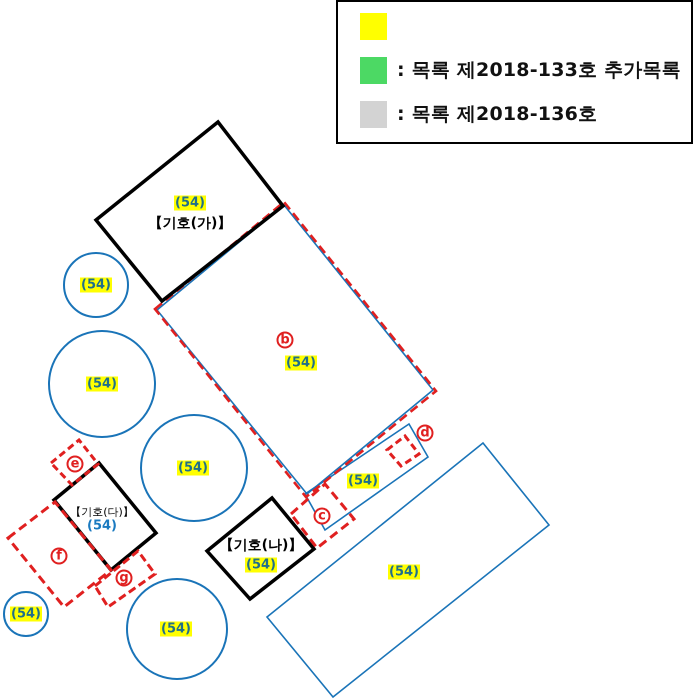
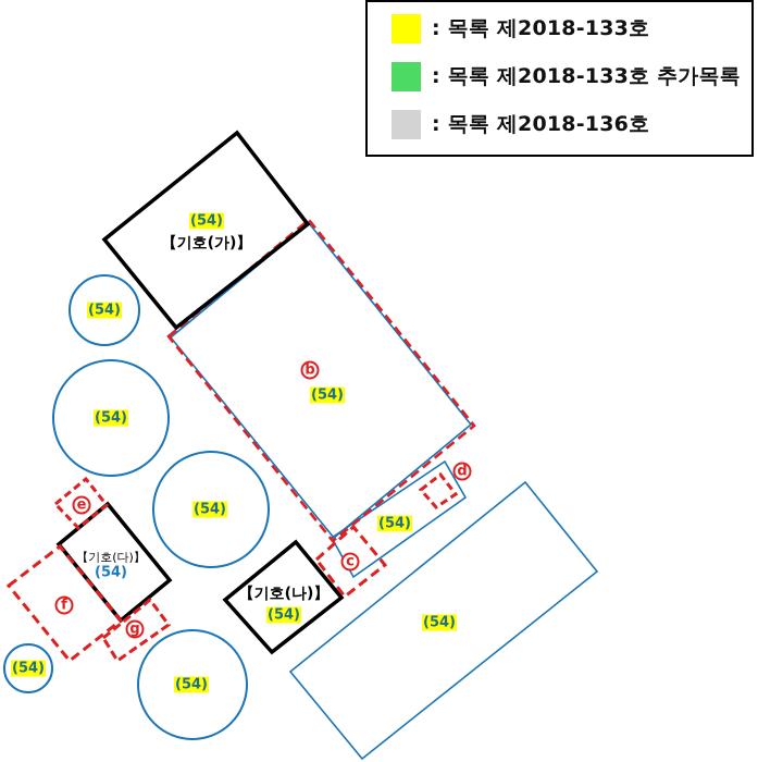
+ : 목록 제2018-133호
  : 목록 제2018-133호 추가목록
  : 목록 제2018-136호
  (54)
  【기호(가)】
  b
  (54)
  (54)
  d
  c
  (54)
  【기호(나)】
  (54)
  【기호(다)】
  (54)
  e
  f
  g
  (54)
  (54)
  (54)
  (54)
  (54)
